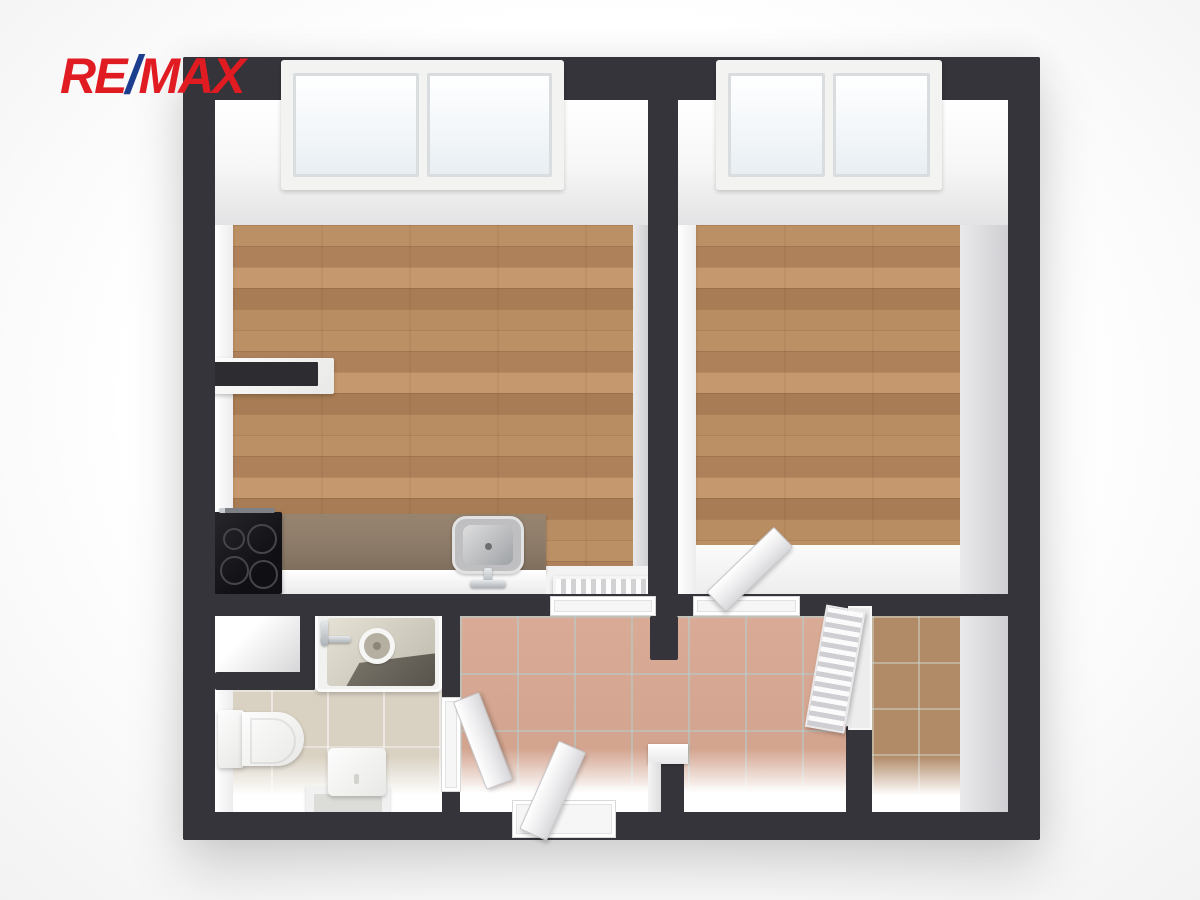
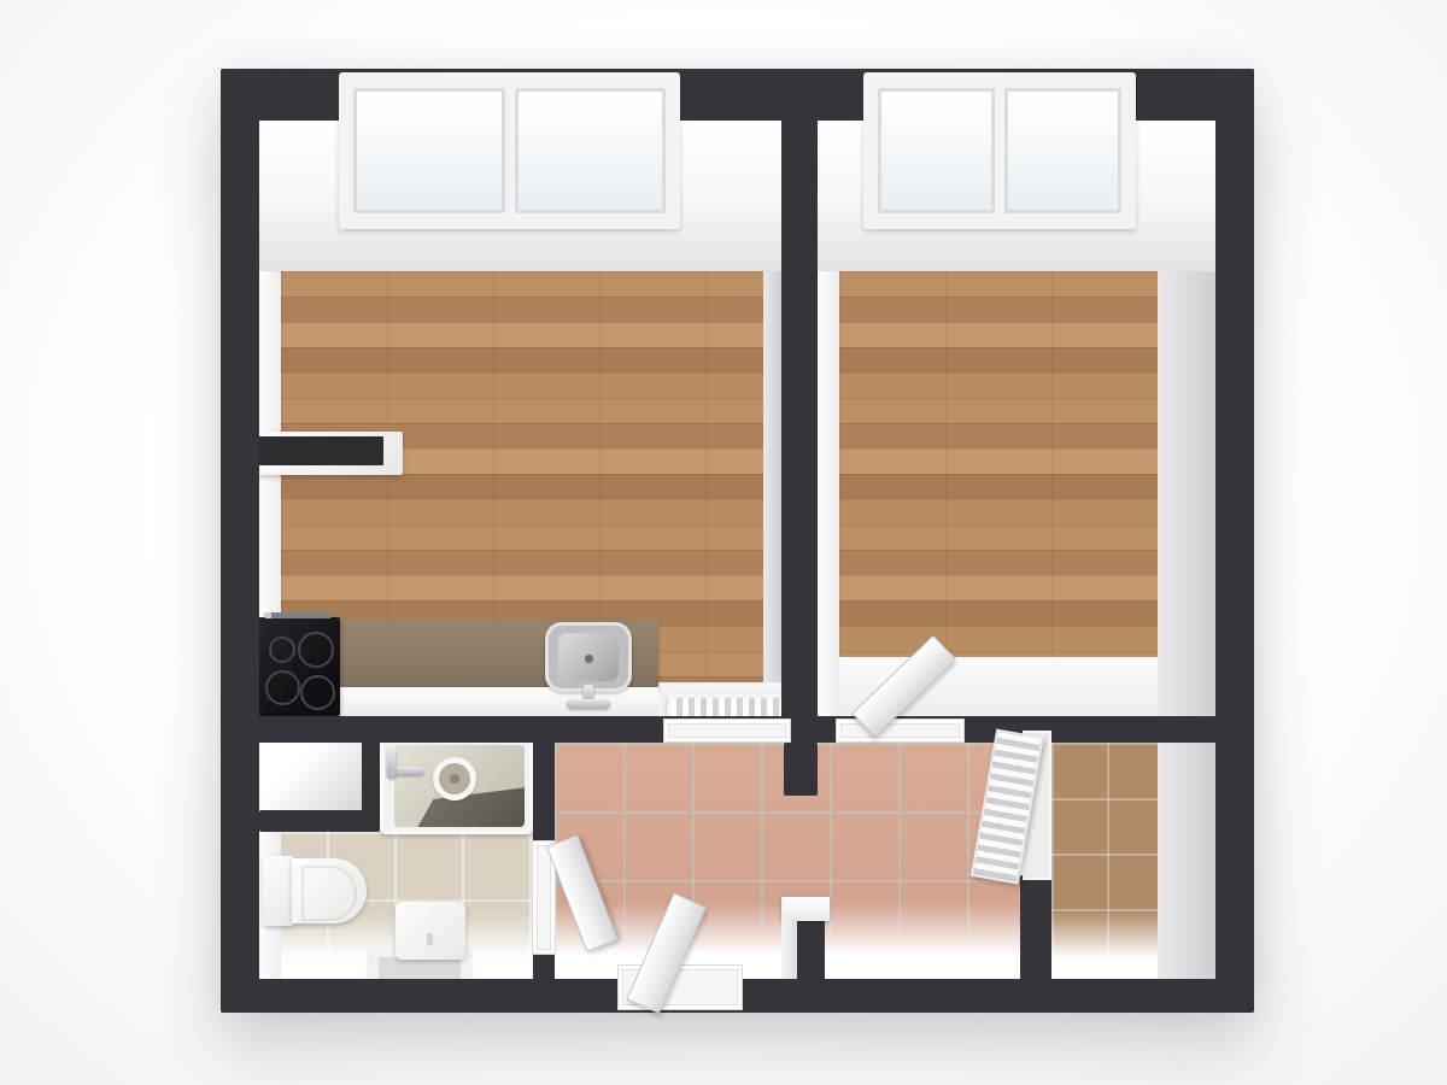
- RE/MAX
